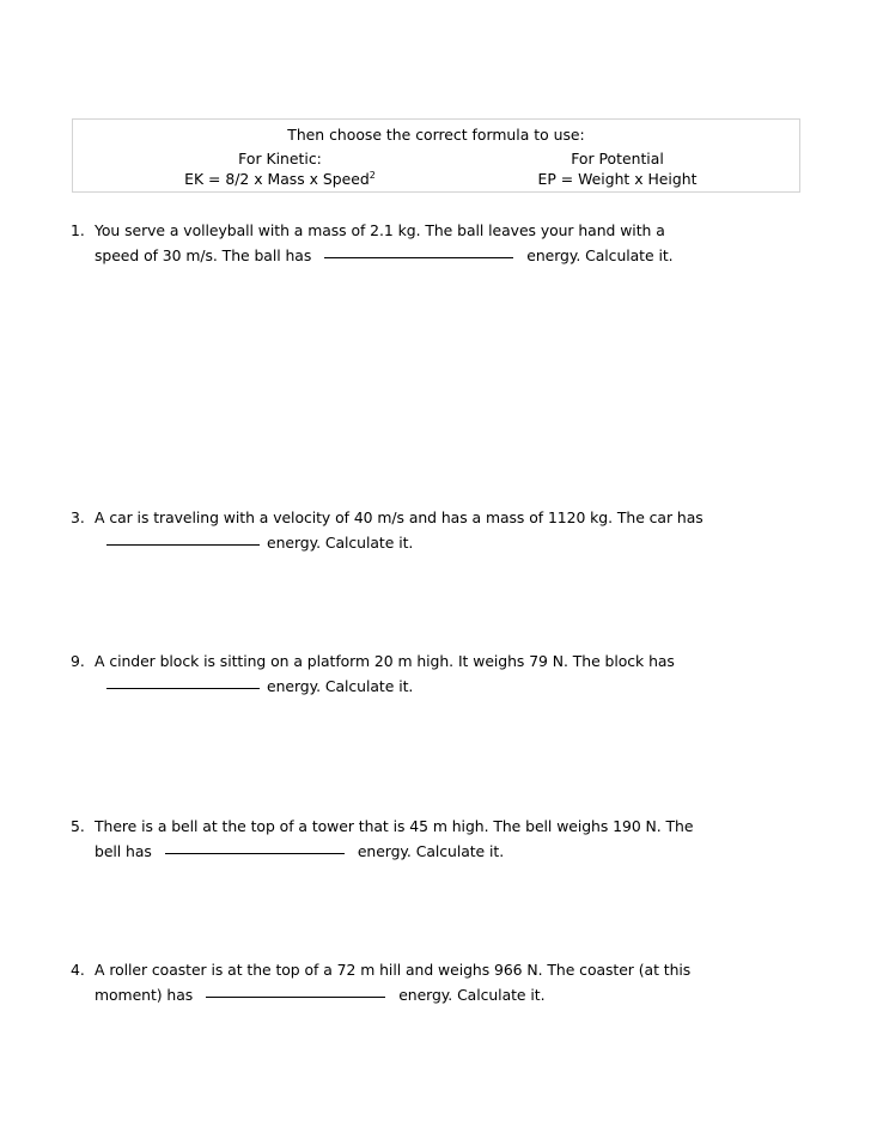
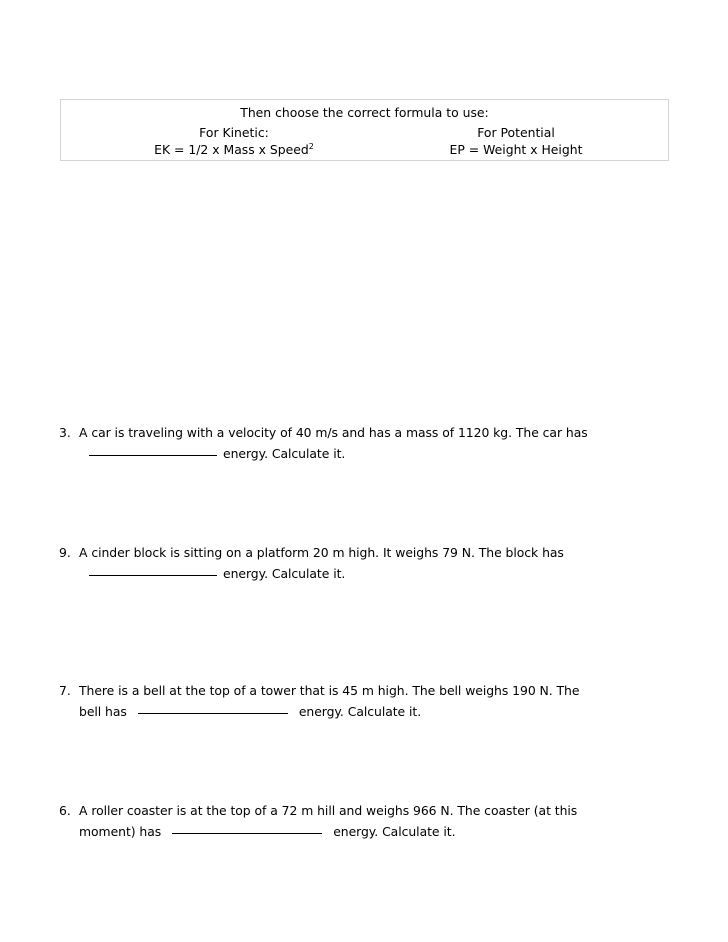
  Then choose the correct formula to use:
  For Kinetic:
- EK = 8/2 x Mass x Speed2
+ EK = 1/2 x Mass x Speed2
  For Potential
  EP = Weight x Height
- 1. You serve a volleyball with a mass of 2.1 kg. The ball leaves your hand with a
- speed of 30 m/s. The ball has energy. Calculate it.
  3. A car is traveling with a velocity of 40 m/s and has a mass of 1120 kg. The car has
  energy. Calculate it.
  9. A cinder block is sitting on a platform 20 m high. It weighs 79 N. The block has
  energy. Calculate it.
- 5. There is a bell at the top of a tower that is 45 m high. The bell weighs 190 N. The
+ 7. There is a bell at the top of a tower that is 45 m high. The bell weighs 190 N. The
  bell has energy. Calculate it.
- 4. A roller coaster is at the top of a 72 m hill and weighs 966 N. The coaster (at this
+ 6. A roller coaster is at the top of a 72 m hill and weighs 966 N. The coaster (at this
  moment) has energy. Calculate it.
